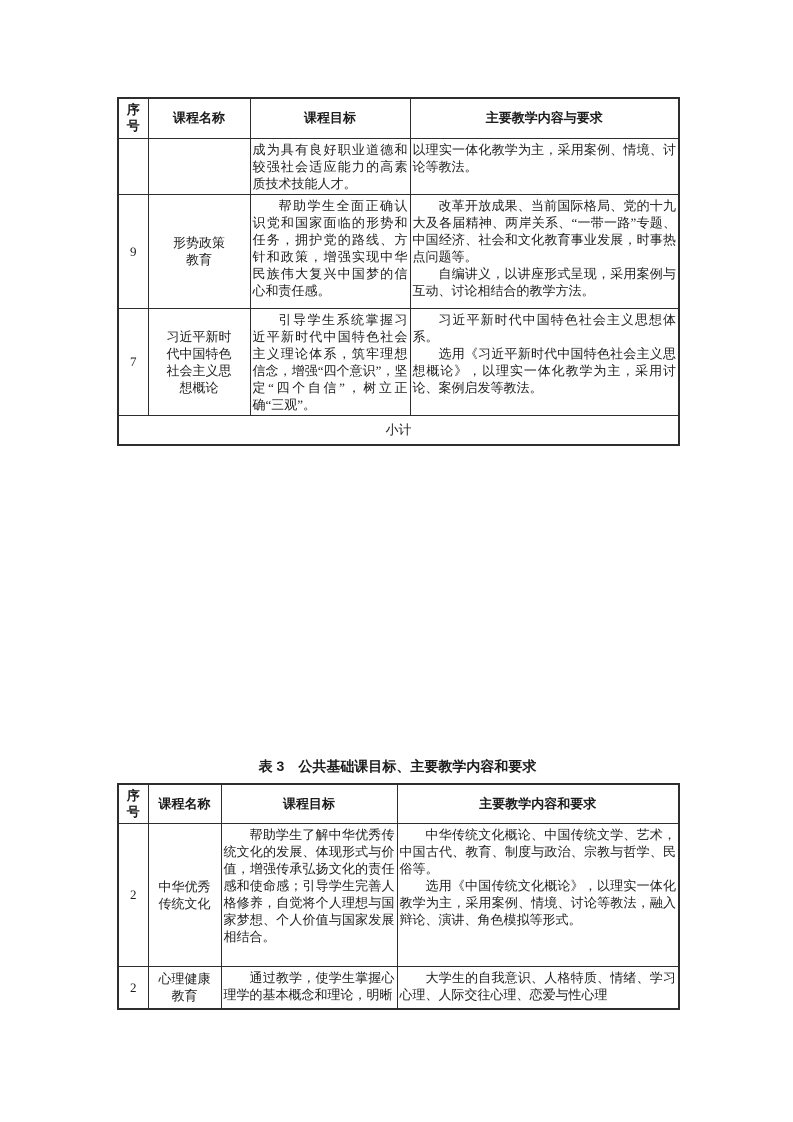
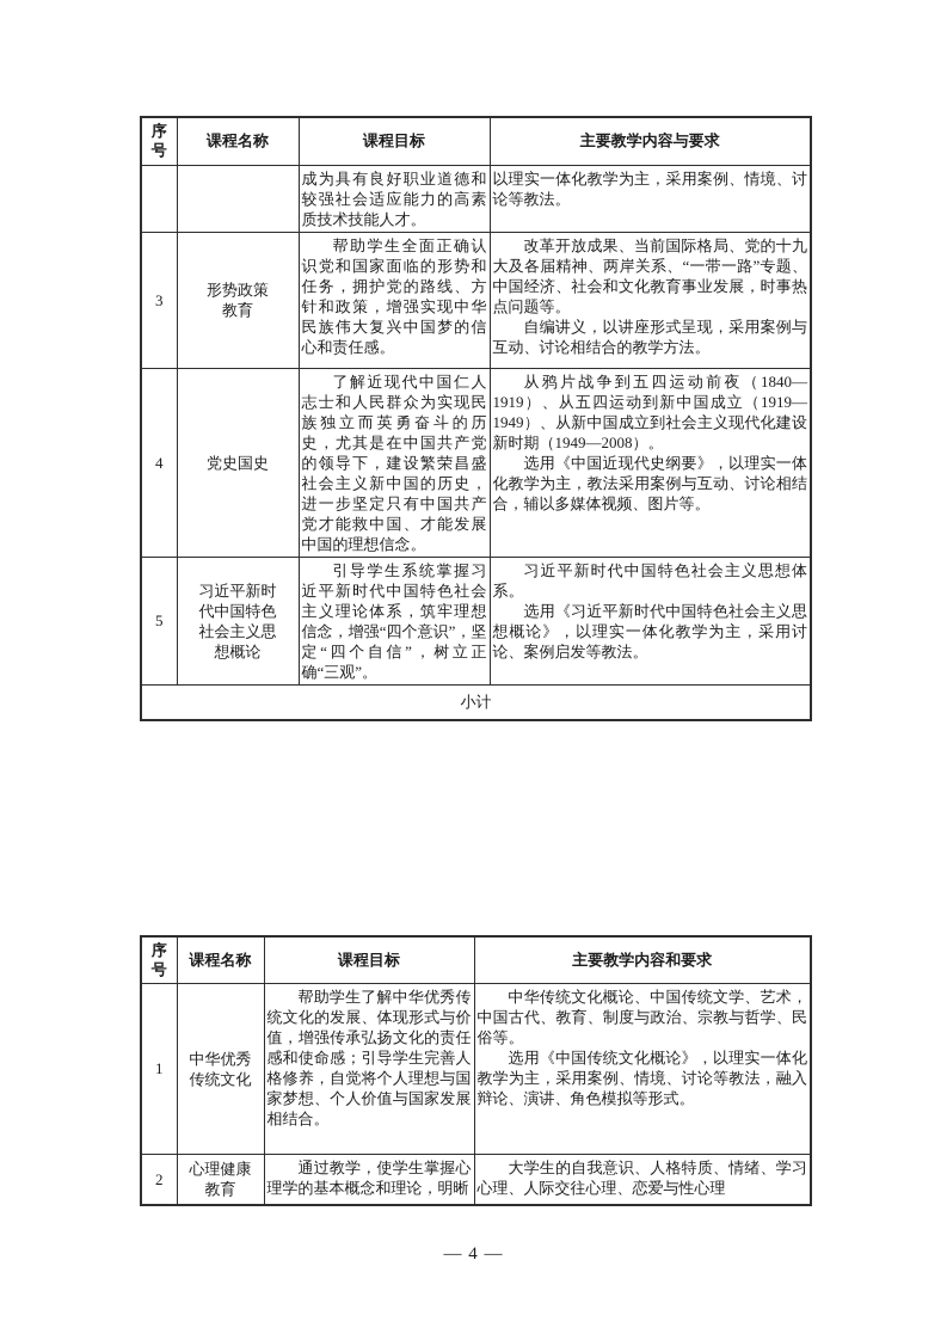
  序号	课程名称	课程目标	主要教学内容与要求
  		成为具有良好职业道德和较强社会适应能力的高素质技术技能人才。	以理实一体化教学为主，采用案例、情境、讨论等教法。
- 9	形势政策 教育	帮助学生全面正确认识党和国家面临的形势和任务，拥护党的路线、方针和政策，增强实现中华民族伟大复兴中国梦的信心和责任感。	改革开放成果、当前国际格局、党的十九大及各届精神、两岸关系、“一带一路”专题、中国经济、社会和文化教育事业发展，时事热点问题等。 自编讲义，以讲座形式呈现，采用案例与互动、讨论相结合的教学方法。
+ 3	形势政策 教育	帮助学生全面正确认识党和国家面临的形势和任务，拥护党的路线、方针和政策，增强实现中华民族伟大复兴中国梦的信心和责任感。	改革开放成果、当前国际格局、党的十九大及各届精神、两岸关系、“一带一路”专题、中国经济、社会和文化教育事业发展，时事热点问题等。 自编讲义，以讲座形式呈现，采用案例与互动、讨论相结合的教学方法。
+ 4	党史国史	了解近现代中国仁人志士和人民群众为实现民族独立而英勇奋斗的历史，尤其是在中国共产党的领导下，建设繁荣昌盛社会主义新中国的历史，进一步坚定只有中国共产党才能救中国、才能发展中国的理想信念。	从鸦片战争到五四运动前夜（1840—1919）、从五四运动到新中国成立（1919—1949）、从新中国成立到社会主义现代化建设新时期（1949—2008）。 选用《中国近现代史纲要》，以理实一体化教学为主，教法采用案例与互动、讨论相结合，辅以多媒体视频、图片等。
- 7	习近平新时 代中国特色 社会主义思 想概论	引导学生系统掌握习近平新时代中国特色社会主义理论体系，筑牢理想信念，增强“四个意识”，坚定“四个自信”，树立正确“三观”。	习近平新时代中国特色社会主义思想体系。 选用《习近平新时代中国特色社会主义思想概论》，以理实一体化教学为主，采用讨论、案例启发等教法。
+ 5	习近平新时 代中国特色 社会主义思 想概论	引导学生系统掌握习近平新时代中国特色社会主义理论体系，筑牢理想信念，增强“四个意识”，坚定“四个自信”，树立正确“三观”。	习近平新时代中国特色社会主义思想体系。 选用《习近平新时代中国特色社会主义思想概论》，以理实一体化教学为主，采用讨论、案例启发等教法。
  小计
- 表 3 公共基础课目标、主要教学内容和要求
  序号	课程名称	课程目标	主要教学内容和要求
- 2	中华优秀 传统文化	帮助学生了解中华优秀传统文化的发展、体现形式与价值，增强传承弘扬文化的责任感和使命感；引导学生完善人格修养，自觉将个人理想与国家梦想、个人价值与国家发展相结合。	中华传统文化概论、中国传统文学、艺术，中国古代、教育、制度与政治、宗教与哲学、民俗等。 选用《中国传统文化概论》，以理实一体化教学为主，采用案例、情境、讨论等教法，融入辩论、演讲、角色模拟等形式。
+ 1	中华优秀 传统文化	帮助学生了解中华优秀传统文化的发展、体现形式与价值，增强传承弘扬文化的责任感和使命感；引导学生完善人格修养，自觉将个人理想与国家梦想、个人价值与国家发展相结合。	中华传统文化概论、中国传统文学、艺术，中国古代、教育、制度与政治、宗教与哲学、民俗等。 选用《中国传统文化概论》，以理实一体化教学为主，采用案例、情境、讨论等教法，融入辩论、演讲、角色模拟等形式。
  2	心理健康 教育	通过教学，使学生掌握心理学的基本概念和理论，明晰	大学生的自我意识、人格特质、情绪、学习心理、人际交往心理、恋爱与性心理
+ — 4 —
